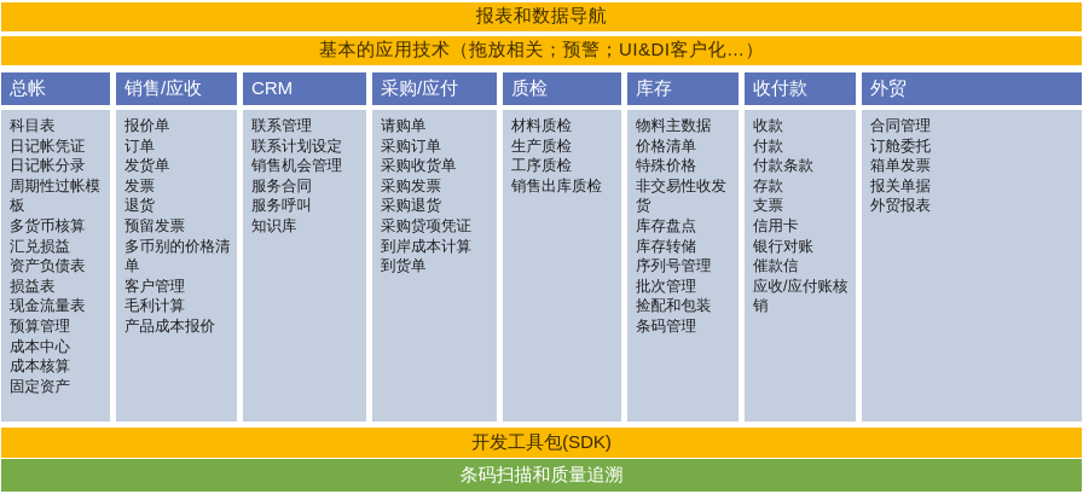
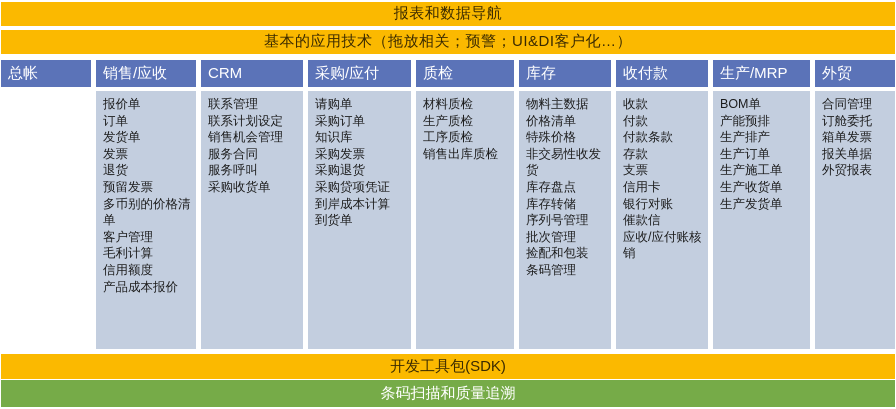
  报表和数据导航
  基本的应用技术（拖放相关；预警；UI&DI客户化…）
  总帐
- 科目表
- 日记帐凭证
- 日记帐分录
- 周期性过帐模板
- 多货币核算
- 汇兑损益
- 资产负债表
- 损益表
- 现金流量表
- 预算管理
- 成本中心
- 成本核算
- 固定资产
  销售/应收
  报价单
  订单
  发货单
  发票
  退货
  预留发票
  多币别的价格清单
  客户管理
  毛利计算
+ 信用额度
  产品成本报价
  CRM
  联系管理
  联系计划设定
  销售机会管理
  服务合同
  服务呼叫
- 知识库
+ 采购收货单
  采购/应付
  请购单
  采购订单
- 采购收货单
+ 知识库
  采购发票
  采购退货
  采购贷项凭证
  到岸成本计算
  到货单
  质检
  材料质检
  生产质检
  工序质检
  销售出库质检
  库存
  物料主数据
  价格清单
  特殊价格
  非交易性收发货
  库存盘点
  库存转储
  序列号管理
  批次管理
  捡配和包装
  条码管理
  收付款
  收款
  付款
  付款条款
  存款
  支票
  信用卡
  银行对账
  催款信
  应收/应付账核销
+ 生产/MRP
+ BOM单
+ 产能预排
+ 生产排产
+ 生产订单
+ 生产施工单
+ 生产收货单
+ 生产发货单
  外贸
  合同管理
  订舱委托
  箱单发票
  报关单据
  外贸报表
  开发工具包(SDK)
  条码扫描和质量追溯
